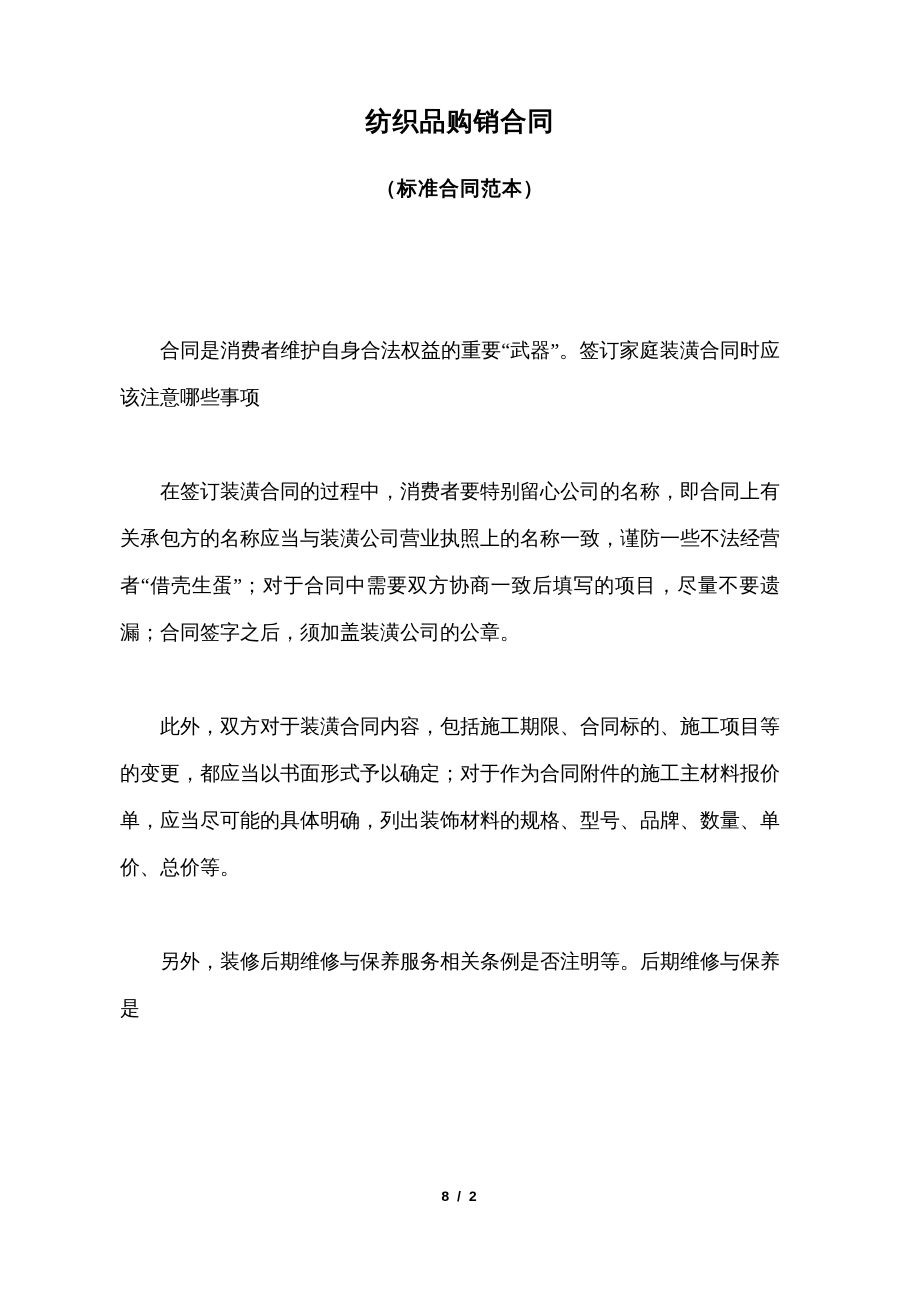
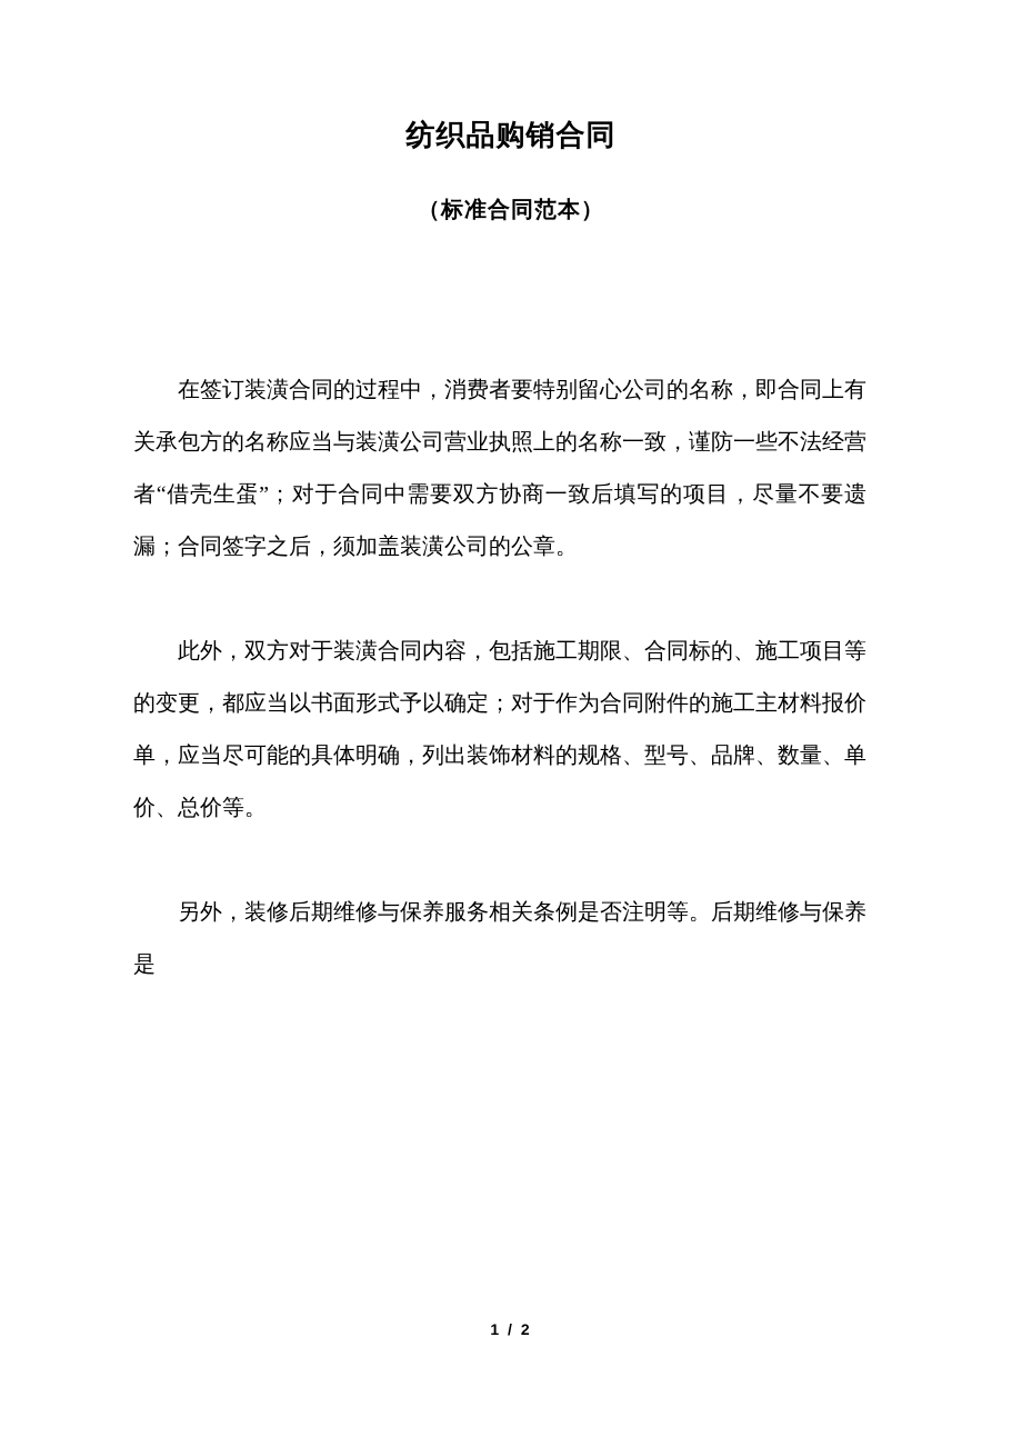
  纺织品购销合同
  （标准合同范本）
- 合同是消费者维护自身合法权益的重要“武器”。签订家庭装潢合同时应该注意哪些事项
  在签订装潢合同的过程中，消费者要特别留心公司的名称，即合同上有关承包方的名称应当与装潢公司营业执照上的名称一致，谨防一些不法经营者“借壳生蛋”；对于合同中需要双方协商一致后填写的项目，尽量不要遗漏；合同签字之后，须加盖装潢公司的公章。
  此外，双方对于装潢合同内容，包括施工期限、合同标的、施工项目等的变更，都应当以书面形式予以确定；对于作为合同附件的施工主材料报价单，应当尽可能的具体明确，列出装饰材料的规格、型号、品牌、数量、单价、总价等。
  另外，装修后期维修与保养服务相关条例是否注明等。后期维修与保养是
- 8 / 2
+ 1 / 2
